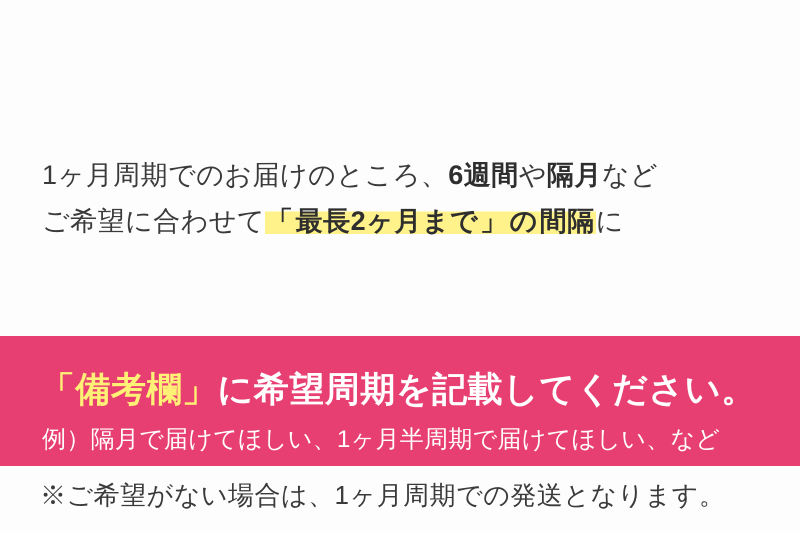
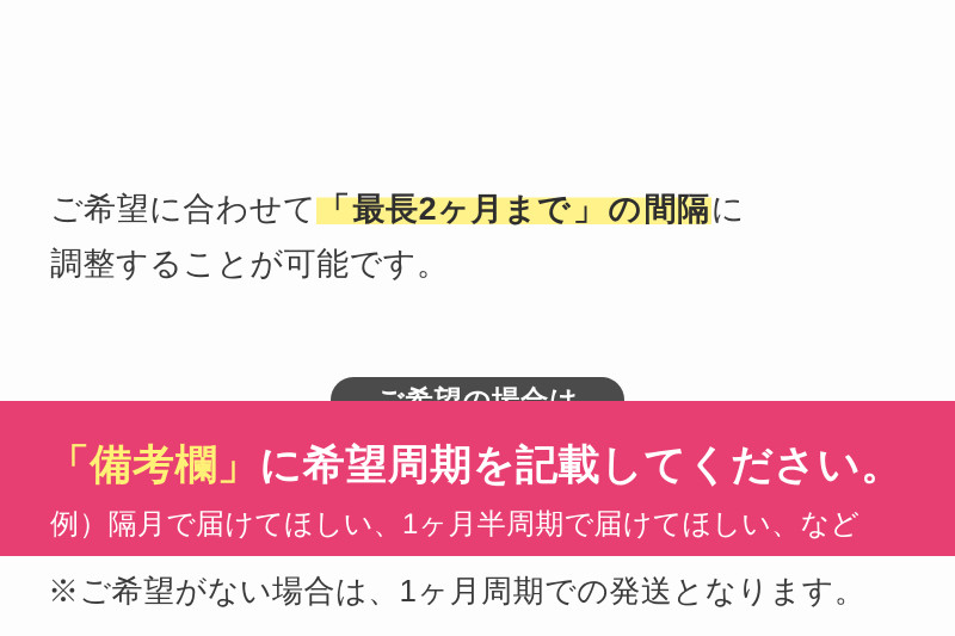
- 1ヶ月周期でのお届けのところ、6週間や隔月など
  ご希望に合わせて「最長2ヶ月まで」の間隔に
+ 調整することが可能です。
+ ご希望の場合は
  「備考欄」に希望周期を記載してください。
  例）隔月で届けてほしい、1ヶ月半周期で届けてほしい、など
  ※ご希望がない場合は、1ヶ月周期での発送となります。
